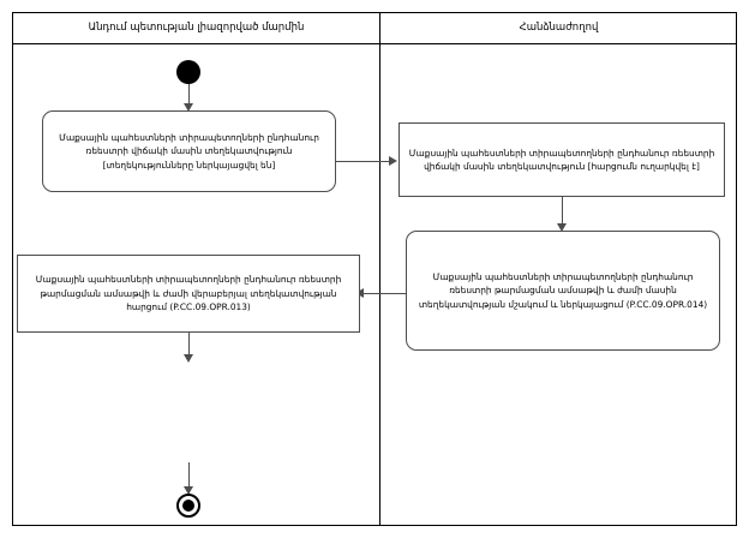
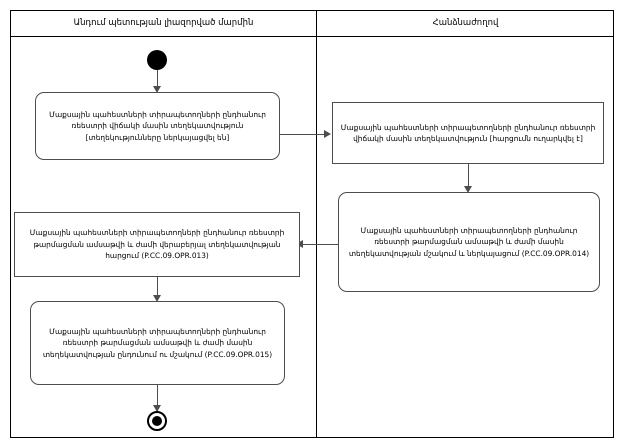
  Անդում պետության լիազորված մարմին
  Հանձնաժողով
  Մաքսային պահեստների տիրապետողների ընդհանուր ռեեստրի վիճակի մասին տեղեկատվություն [տեղեկությունները ներկայացվել են]
  Մաքսային պահեստների տիրապետողների ընդհանուր ռեեստրի վիճակի մասին տեղեկատվություն [հարցումն ուղարկվել է]
  Մաքսային պահեստների տիրապետողների ընդհանուր ռեեստրի թարմացման ամսաթվի և ժամի մասին տեղեկատվության մշակում և ներկայացում (P.CC.09.OPR.014)
  Մաքսային պահեստների տիրապետողների ընդհանուր ռեեստրի թարմացման ամսաթվի և ժամի վերաբերյալ տեղեկատվության հարցում (P.CC.09.OPR.013)
+ Մաքսային պահեստների տիրապետողների ընդհանուր ռեեստրի թարմացման ամսաթվի և ժամի մասին տեղեկատվության ընդունում ու մշակում (P.CC.09.OPR.015)
